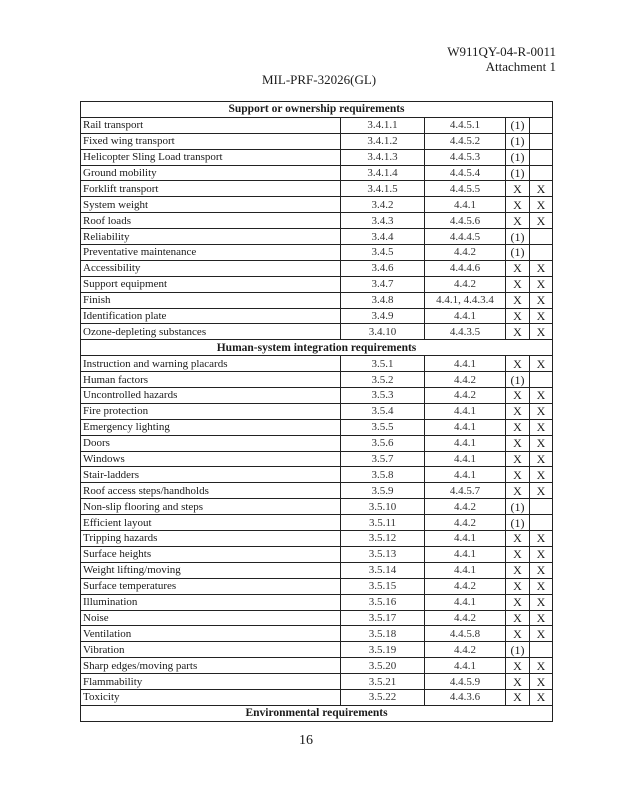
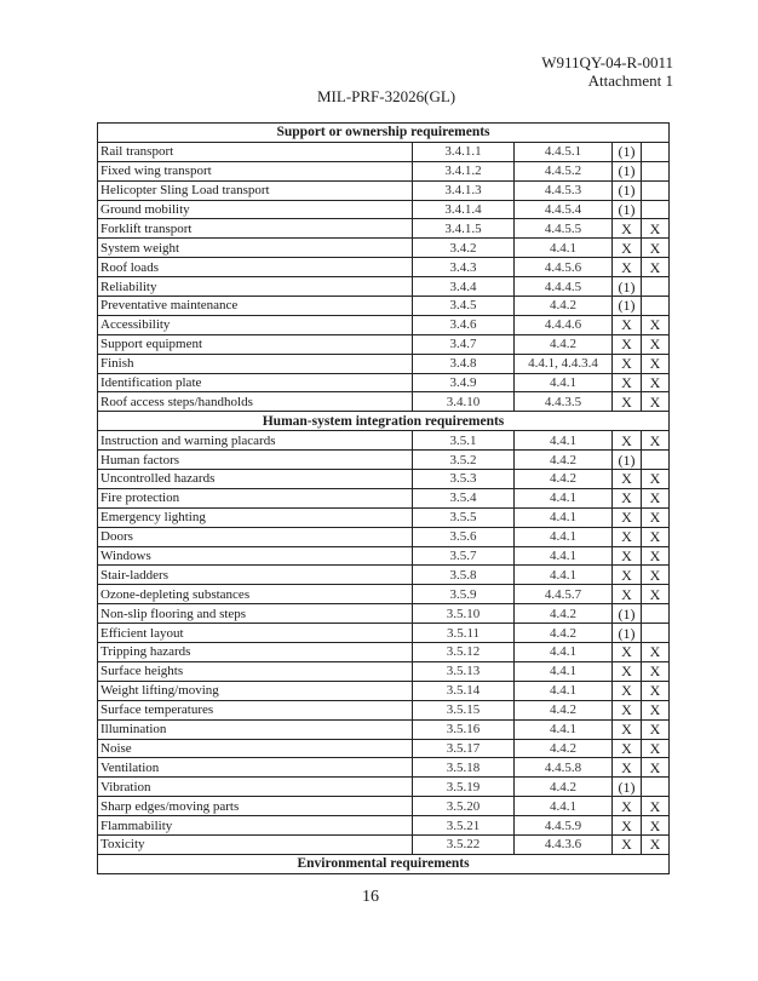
  W911QY-04-R-0011
  Attachment 1
  MIL-PRF-32026(GL)
  Support or ownership requirements
  Rail transport	3.4.1.1	4.4.5.1	(1)
  Fixed wing transport	3.4.1.2	4.4.5.2	(1)
  Helicopter Sling Load transport	3.4.1.3	4.4.5.3	(1)
  Ground mobility	3.4.1.4	4.4.5.4	(1)
  Forklift transport	3.4.1.5	4.4.5.5	X	X
  System weight	3.4.2	4.4.1	X	X
  Roof loads	3.4.3	4.4.5.6	X	X
  Reliability	3.4.4	4.4.4.5	(1)
  Preventative maintenance	3.4.5	4.4.2	(1)
  Accessibility	3.4.6	4.4.4.6	X	X
  Support equipment	3.4.7	4.4.2	X	X
  Finish	3.4.8	4.4.1, 4.4.3.4	X	X
  Identification plate	3.4.9	4.4.1	X	X
- Ozone-depleting substances	3.4.10	4.4.3.5	X	X
+ Roof access steps/handholds	3.4.10	4.4.3.5	X	X
  Human-system integration requirements
  Instruction and warning placards	3.5.1	4.4.1	X	X
  Human factors	3.5.2	4.4.2	(1)
  Uncontrolled hazards	3.5.3	4.4.2	X	X
  Fire protection	3.5.4	4.4.1	X	X
  Emergency lighting	3.5.5	4.4.1	X	X
  Doors	3.5.6	4.4.1	X	X
  Windows	3.5.7	4.4.1	X	X
  Stair-ladders	3.5.8	4.4.1	X	X
- Roof access steps/handholds	3.5.9	4.4.5.7	X	X
+ Ozone-depleting substances	3.5.9	4.4.5.7	X	X
  Non-slip flooring and steps	3.5.10	4.4.2	(1)
  Efficient layout	3.5.11	4.4.2	(1)
  Tripping hazards	3.5.12	4.4.1	X	X
  Surface heights	3.5.13	4.4.1	X	X
  Weight lifting/moving	3.5.14	4.4.1	X	X
  Surface temperatures	3.5.15	4.4.2	X	X
  Illumination	3.5.16	4.4.1	X	X
  Noise	3.5.17	4.4.2	X	X
  Ventilation	3.5.18	4.4.5.8	X	X
  Vibration	3.5.19	4.4.2	(1)
  Sharp edges/moving parts	3.5.20	4.4.1	X	X
  Flammability	3.5.21	4.4.5.9	X	X
  Toxicity	3.5.22	4.4.3.6	X	X
  Environmental requirements
  16
